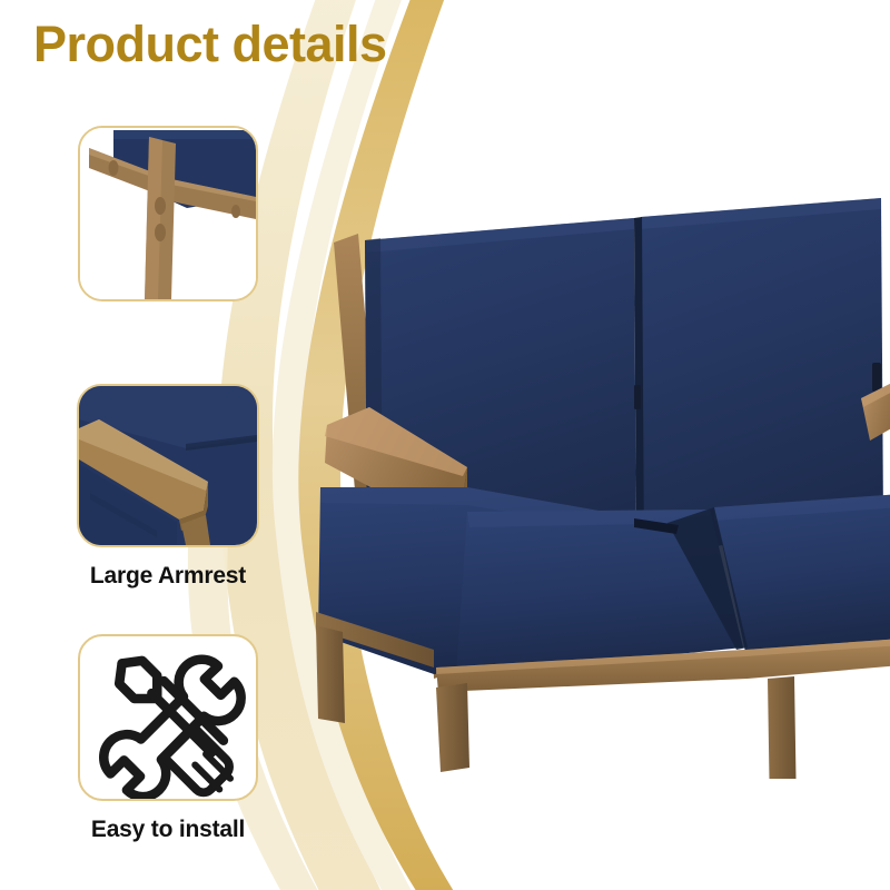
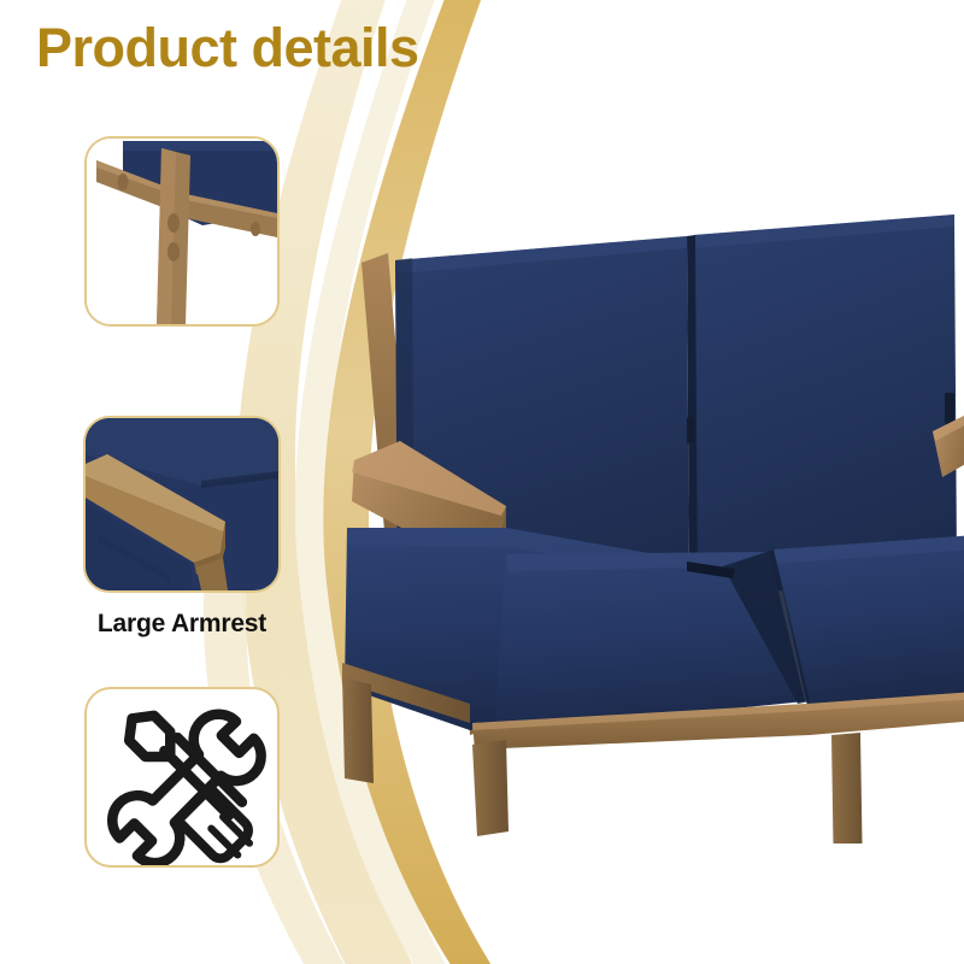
  Product details
  Large Armrest
- Easy to install
